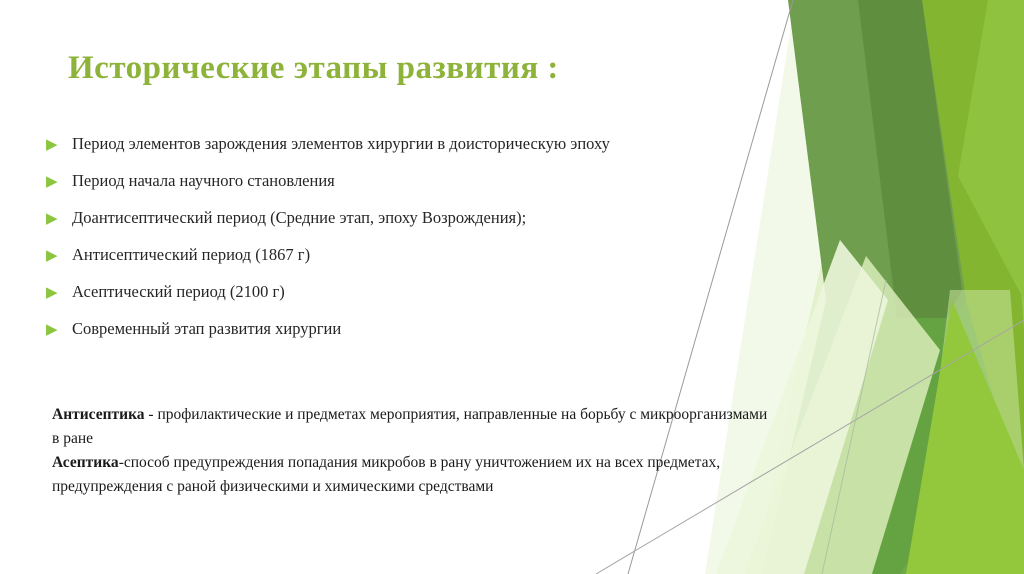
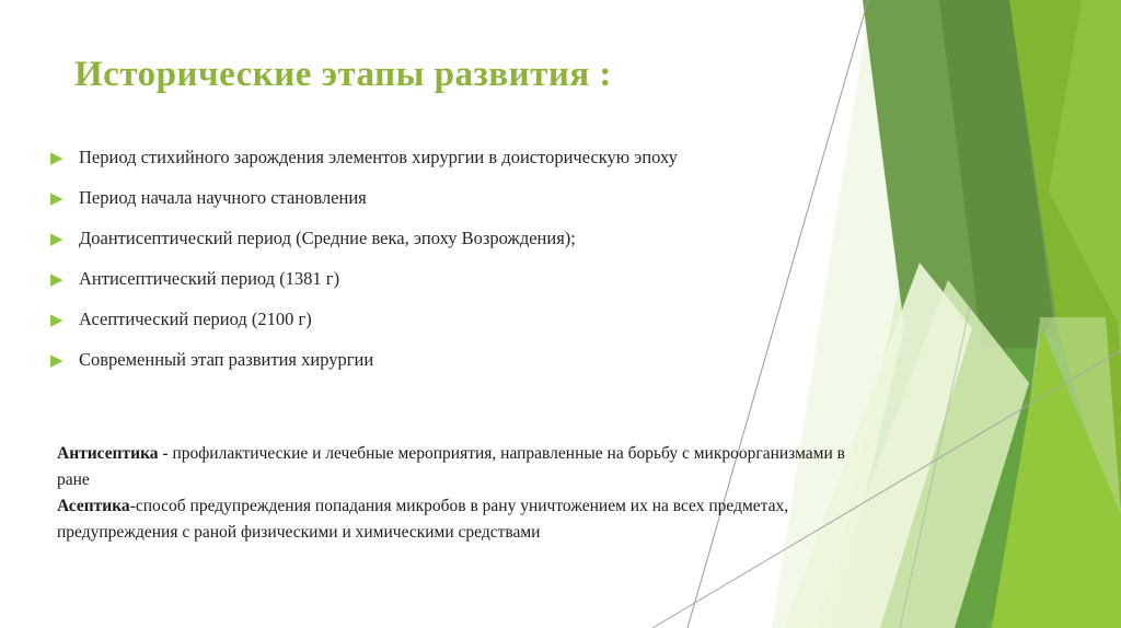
  Исторические этапы развития :
  ▶
- Период элементов зарождения элементов хирургии в доисторическую эпоху
+ Период стихийного зарождения элементов хирургии в доисторическую эпоху
  ▶
  Период начала научного становления
  ▶
- Доантисептический период (Средние этап, эпоху Возрождения);
+ Доантисептический период (Средние века, эпоху Возрождения);
  ▶
- Антисептический период (1867 г)
+ Антисептический период (1381 г)
  ▶
  Асептический период (2100 г)
  ▶
  Современный этап развития хирургии
- Антисептика - профилактические и предметах мероприятия, направленные на борьбу с микроорганизмами в ране
+ Антисептика - профилактические и лечебные мероприятия, направленные на борьбу с микроорганизмами в ране
  Асептика-способ предупреждения попадания микробов в рану уничтожением их на всех предметах, предупреждения с раной физическими и химическими средствами
